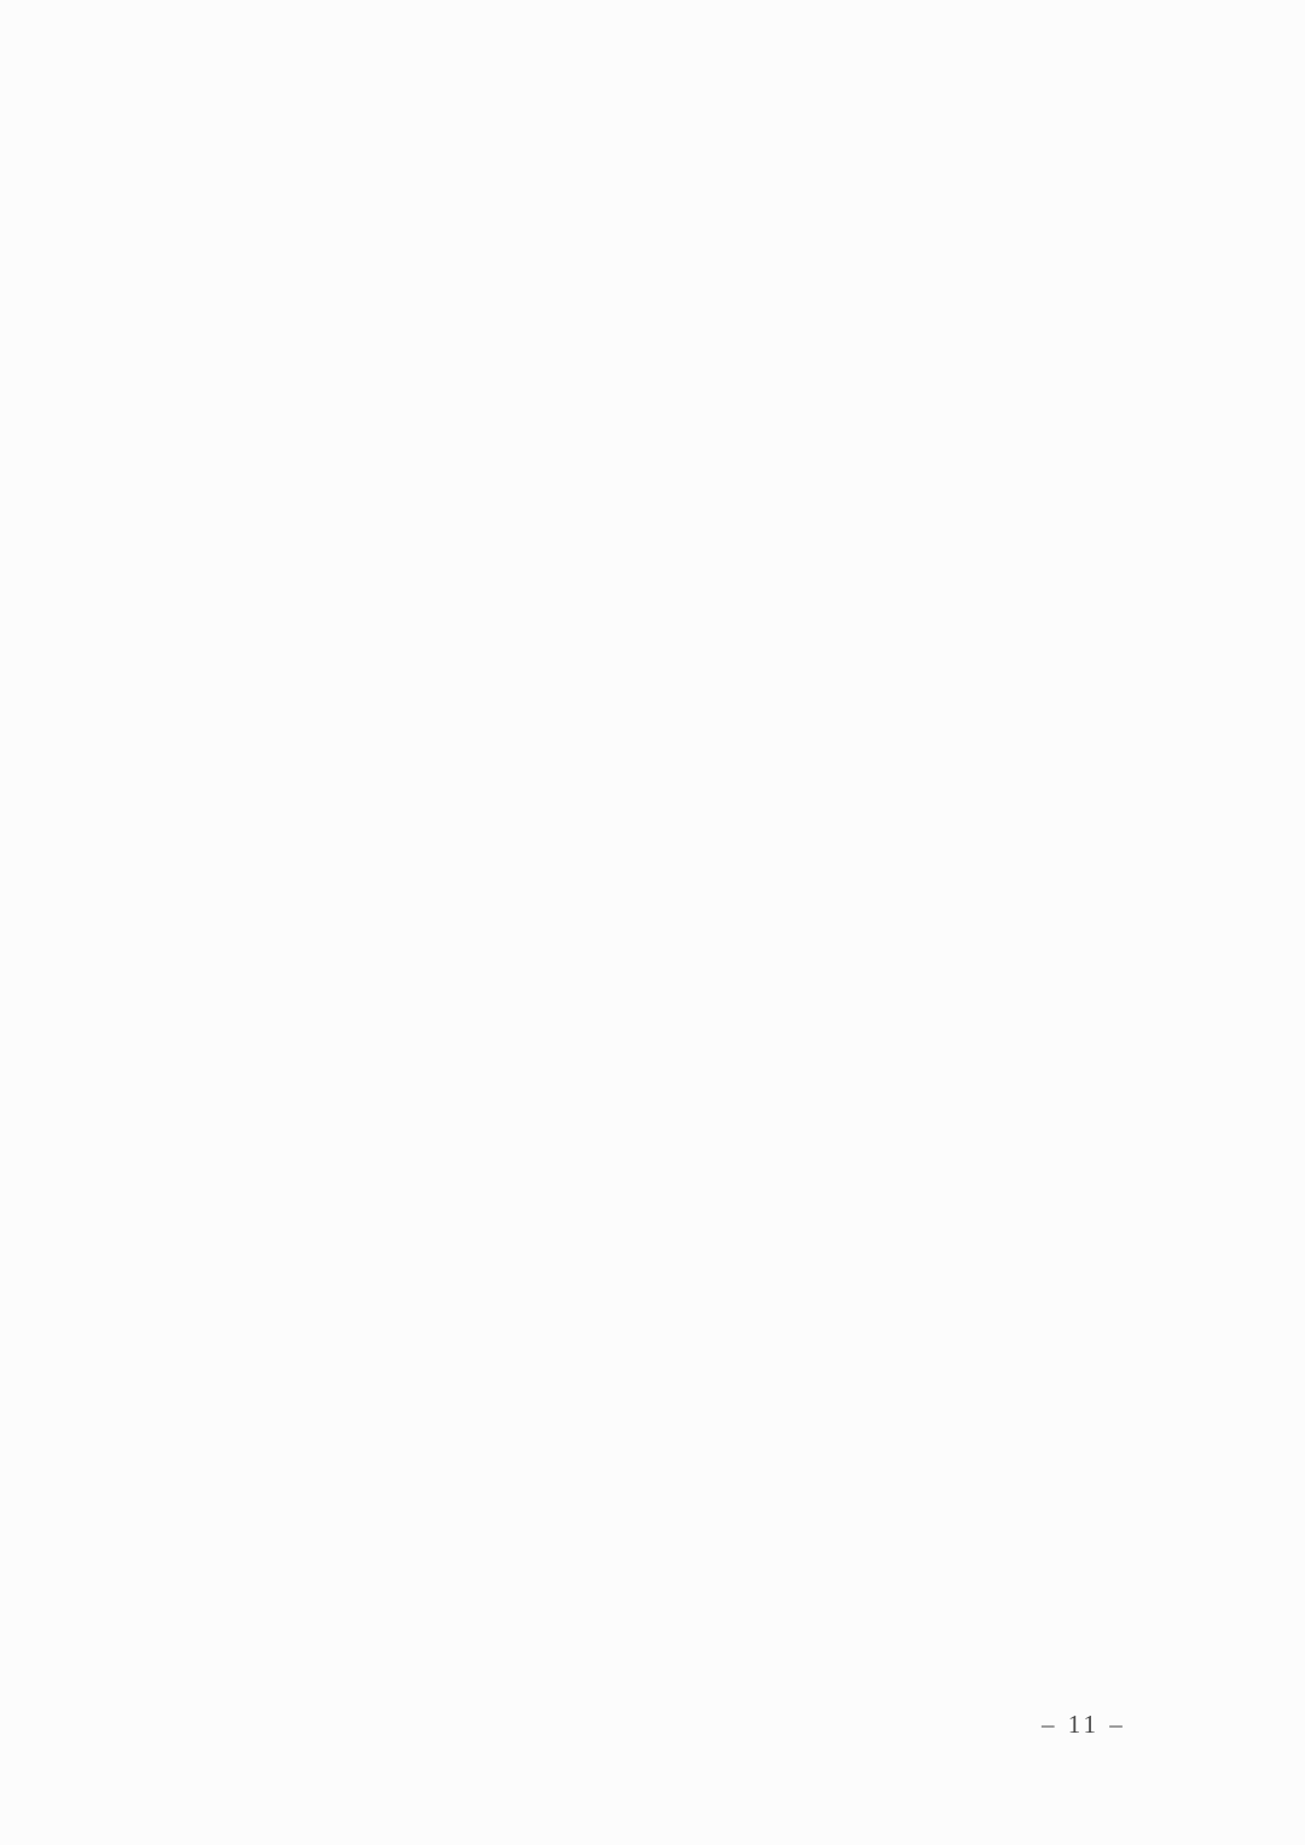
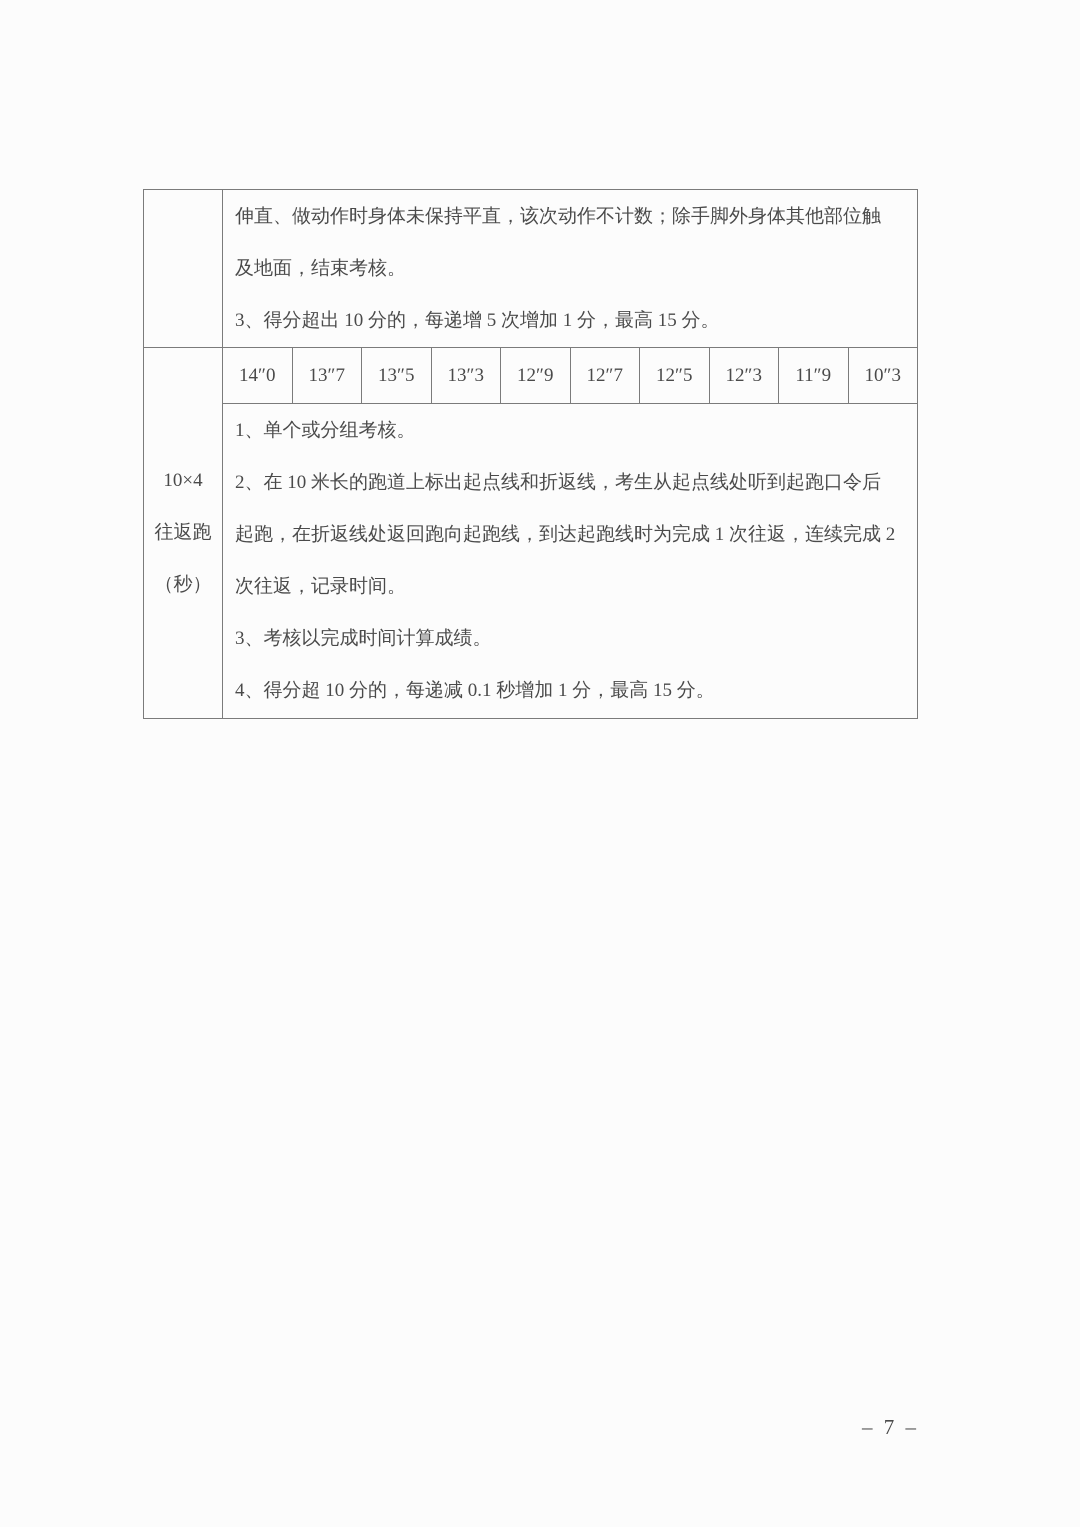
+ 	伸直、做动作时身体未保持平直，该次动作不计数；除手脚外身体其他部位触 及地面，结束考核。 3、得分超出 10 分的，每递增 5 次增加 1 分，最高 15 分。
+ 10×4 往返跑 （秒）	14″0	13″7	13″5	13″3	12″9	12″7	12″5	12″3	11″9	10″3
+ 1、单个或分组考核。 2、在 10 米长的跑道上标出起点线和折返线，考生从起点线处听到起跑口令后 起跑，在折返线处返回跑向起跑线，到达起跑线时为完成 1 次往返，连续完成 2 次往返，记录时间。 3、考核以完成时间计算成绩。 4、得分超 10 分的，每递减 0.1 秒增加 1 分，最高 15 分。
- – 11 –
+ – 7 –
